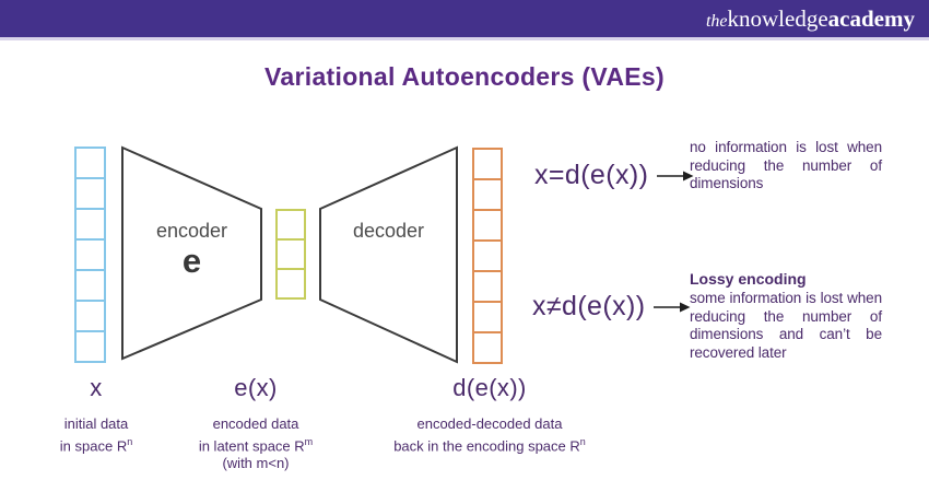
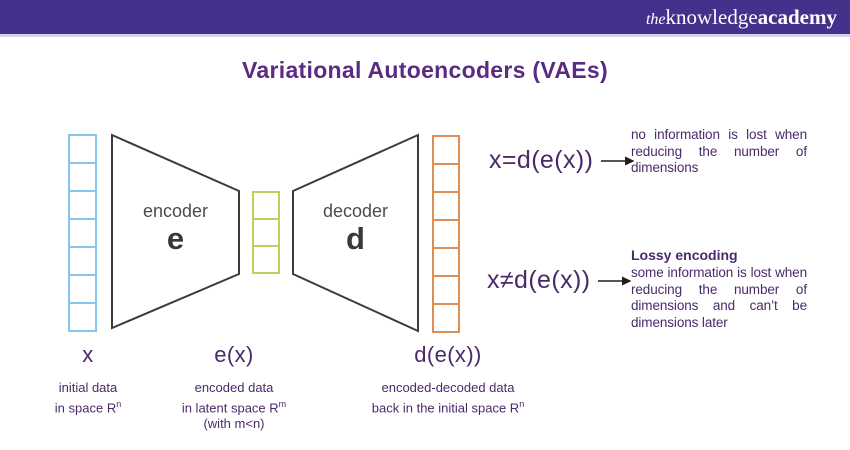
  the
  knowledge
  academy
  Variational Autoencoders (VAEs)
  encoder
  e
  decoder
+ d
  x=d(e(x))
  x≠d(e(x))
  no information is lost when reducing the number of dimensions
  Lossy encoding
- some information is lost when reducing the number of dimensions and can’t be recovered later
+ some information is lost when reducing the number of dimensions and can’t be dimensions later
  x
  initial data
  in space Rn
  e(x)
  encoded data
  in latent space Rm
  (with m<n)
  d(e(x))
  encoded-decoded data
- back in the encoding space Rn
+ back in the initial space Rn
